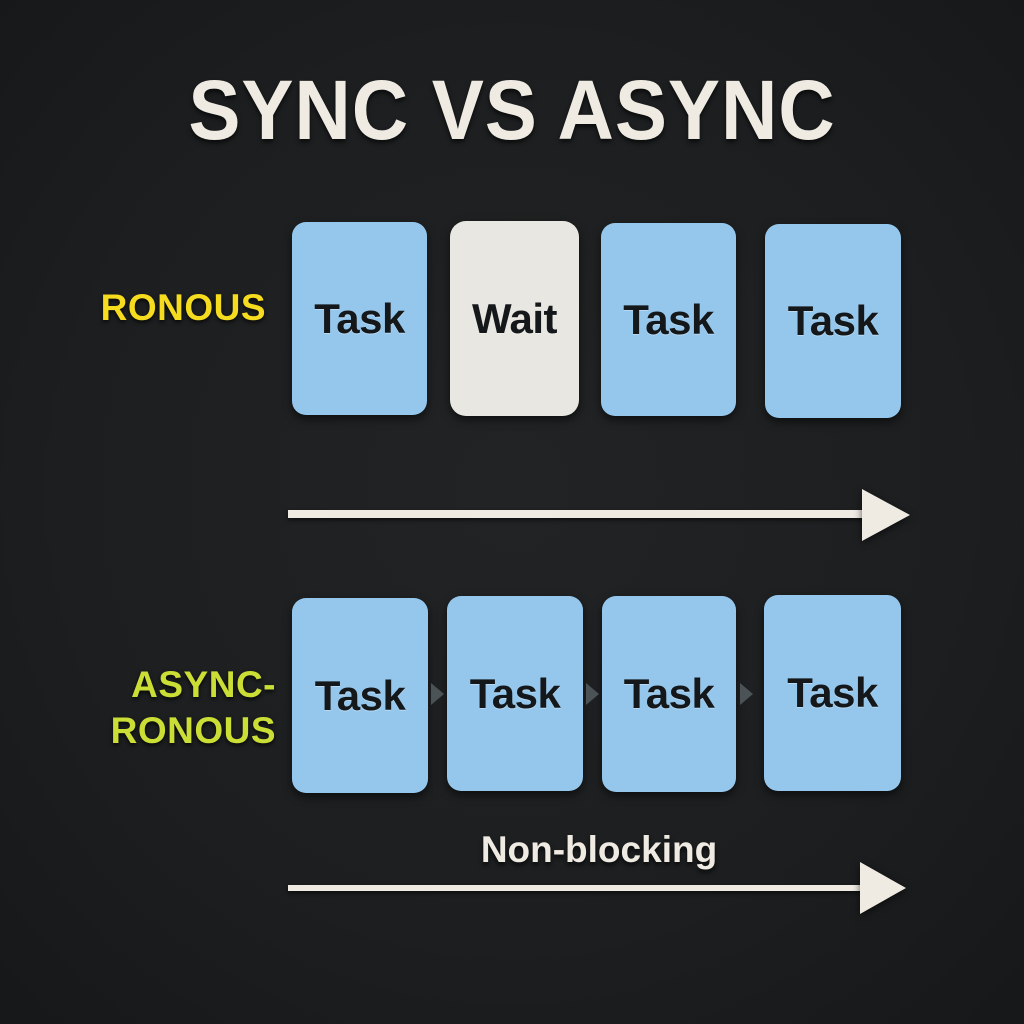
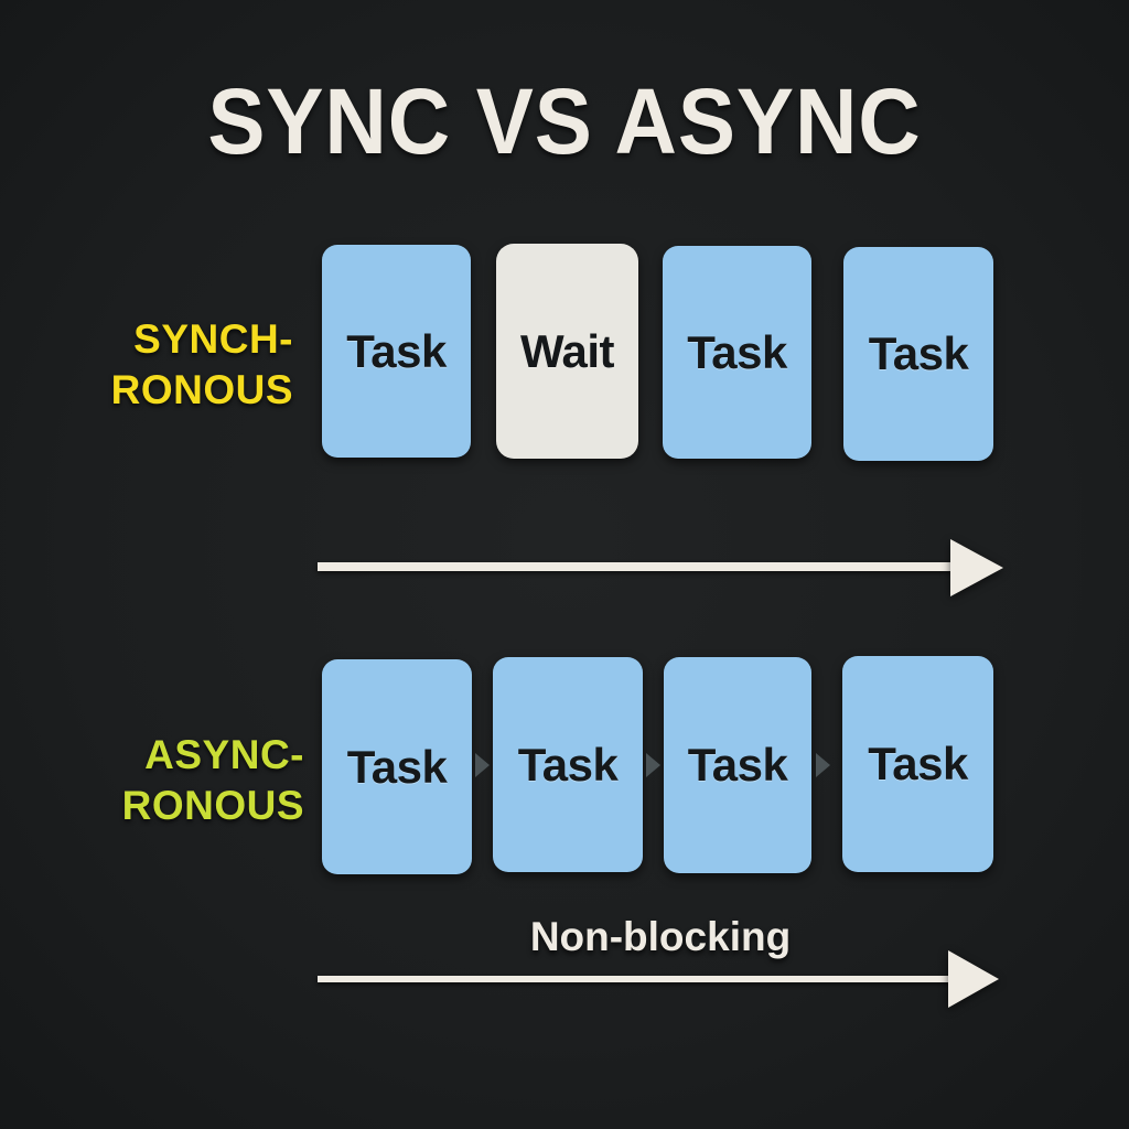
  SYNC VS ASYNC
+ SYNCH-
  RONOUS
  Task
  Wait
  Task
  Task
  ASYNC-
  RONOUS
  Task
  Task
  Task
  Task
  Non-blocking
